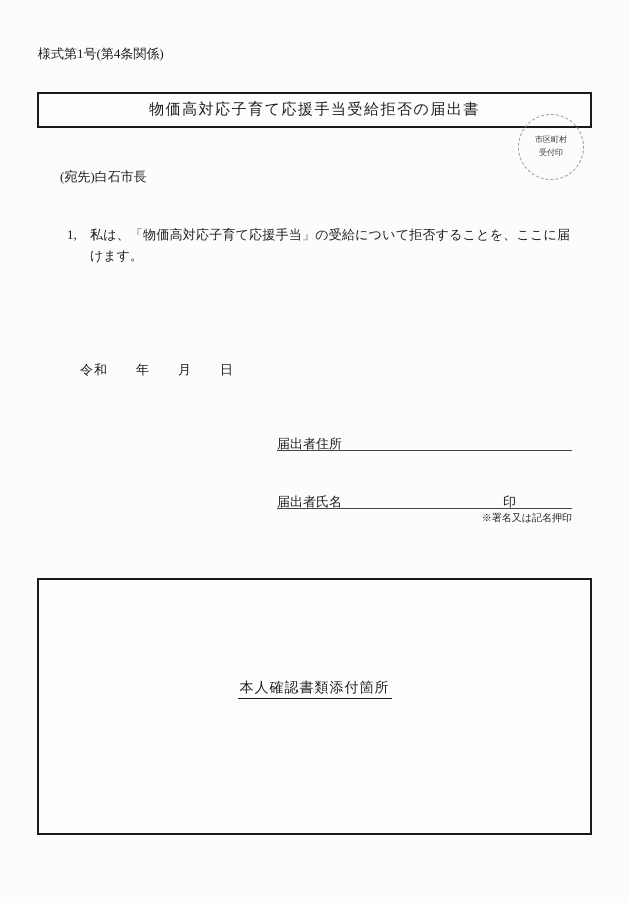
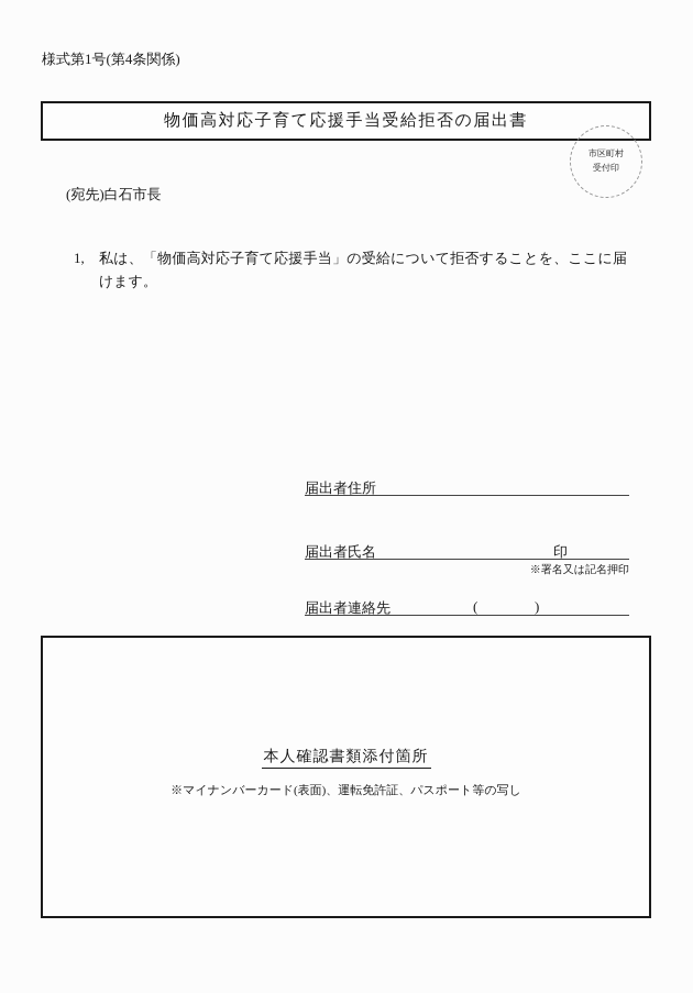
  様式第1号(第4条関係)
  物価高対応子育て応援手当受給拒否の届出書
  市区町村
  受付印
  (宛先)白石市長
  1,
  私は、「物価高対応子育て応援手当」の受給について拒否することを、ここに届けます。
- 令和 年 月 日
  届出者住所
  届出者氏名
  印
  ※署名又は記名押印
+ 届出者連絡先
+ (
+ )
  本人確認書類添付箇所
+ ※マイナンバーカード(表面)、運転免許証、パスポート等の写し
